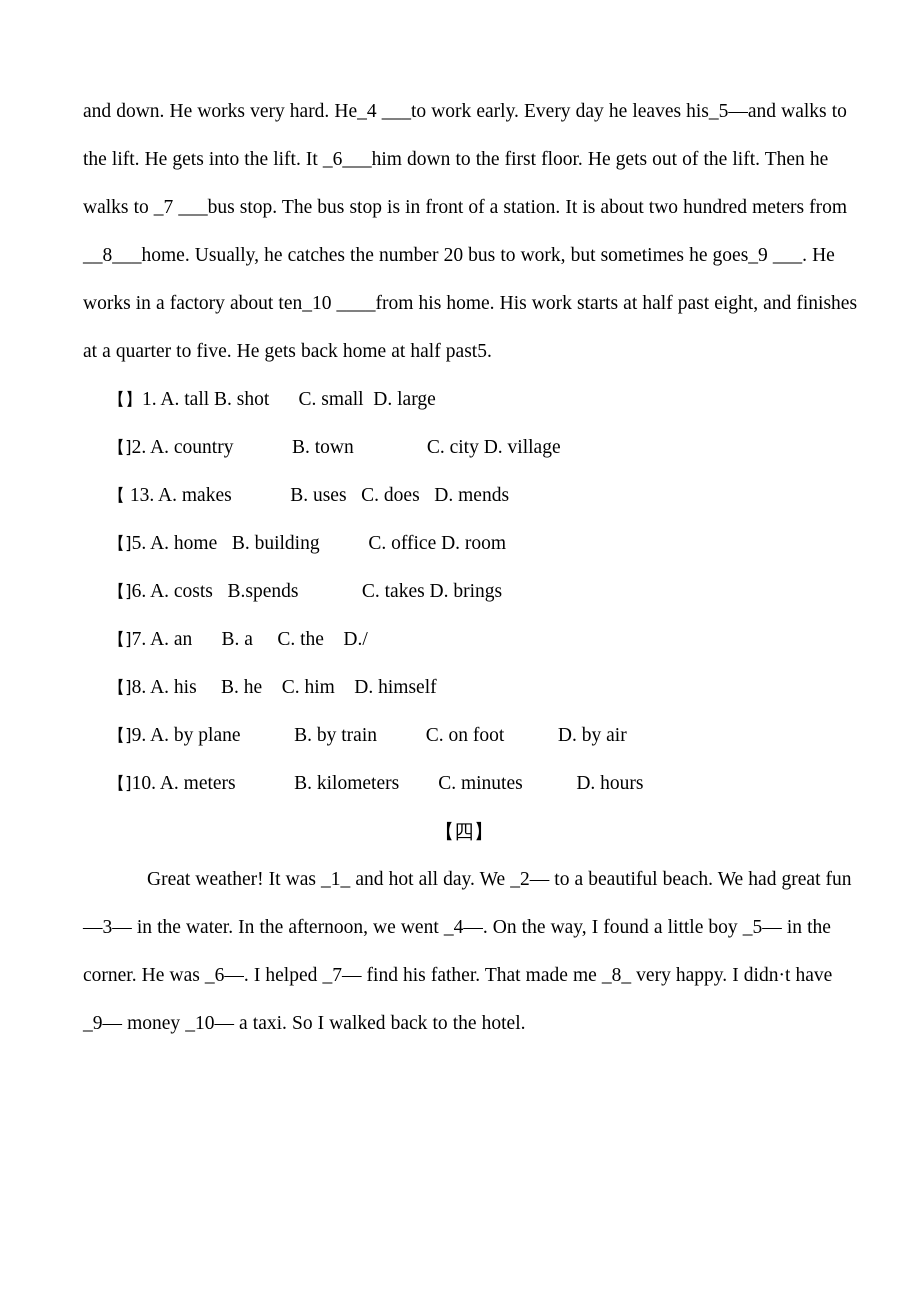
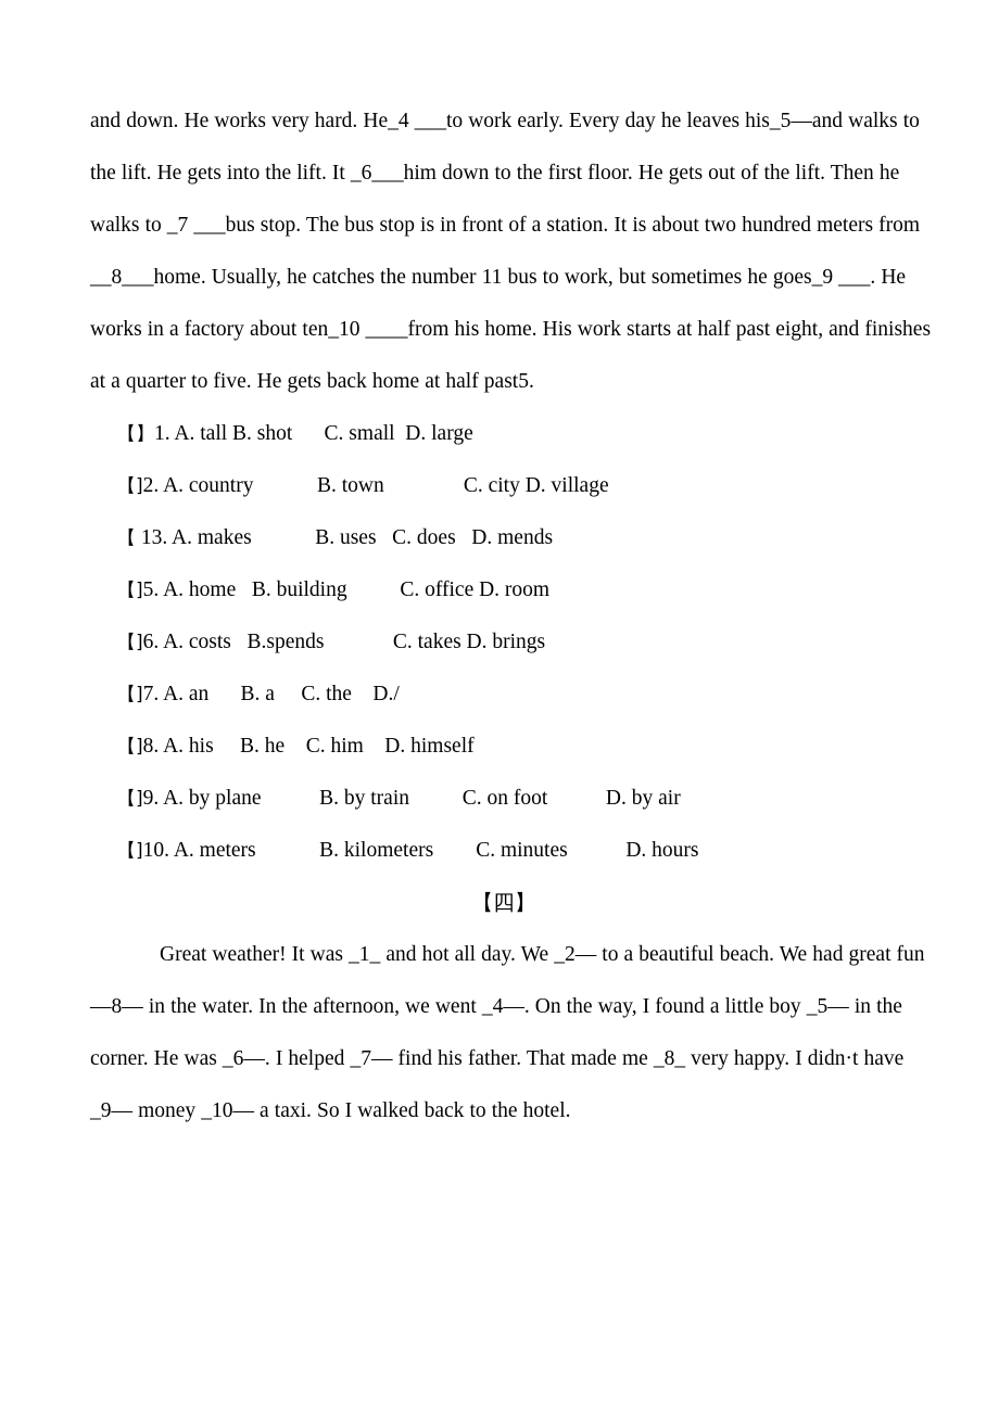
  and down. He works very hard. He_4 ___to work early. Every day he leaves his_5—and walks to
  the lift. He gets into the lift. It _6___him down to the first floor. He gets out of the lift. Then he
  walks to _7 ___bus stop. The bus stop is in front of a station. It is about two hundred meters from
- __8___home. Usually, he catches the number 20 bus to work, but sometimes he goes_9 ___. He
+ __8___home. Usually, he catches the number 11 bus to work, but sometimes he goes_9 ___. He
  works in a factory about ten_10 ____from his home. His work starts at half past eight, and finishes
  at a quarter to five. He gets back home at half past5.
  【】1. A. tall B. shot C. small D. large
  【]2. A. country B. town C. city D. village
  【 13. A. makes B. uses C. does D. mends
  【]5. A. home B. building C. office D. room
  【]6. A. costs B.spends C. takes D. brings
  【]7. A. an B. a C. the D./
  【]8. A. his B. he C. him D. himself
  【]9. A. by plane B. by train C. on foot D. by air
  【]10. A. meters B. kilometers C. minutes D. hours
  【四】
  Great weather! It was _1_ and hot all day. We _2— to a beautiful beach. We had great fun
- —3— in the water. In the afternoon, we went _4—. On the way, I found a little boy _5— in the
+ —8— in the water. In the afternoon, we went _4—. On the way, I found a little boy _5— in the
  corner. He was _6—. I helped _7— find his father. That made me _8_ very happy. I didn·t have
  _9— money _10— a taxi. So I walked back to the hotel.
